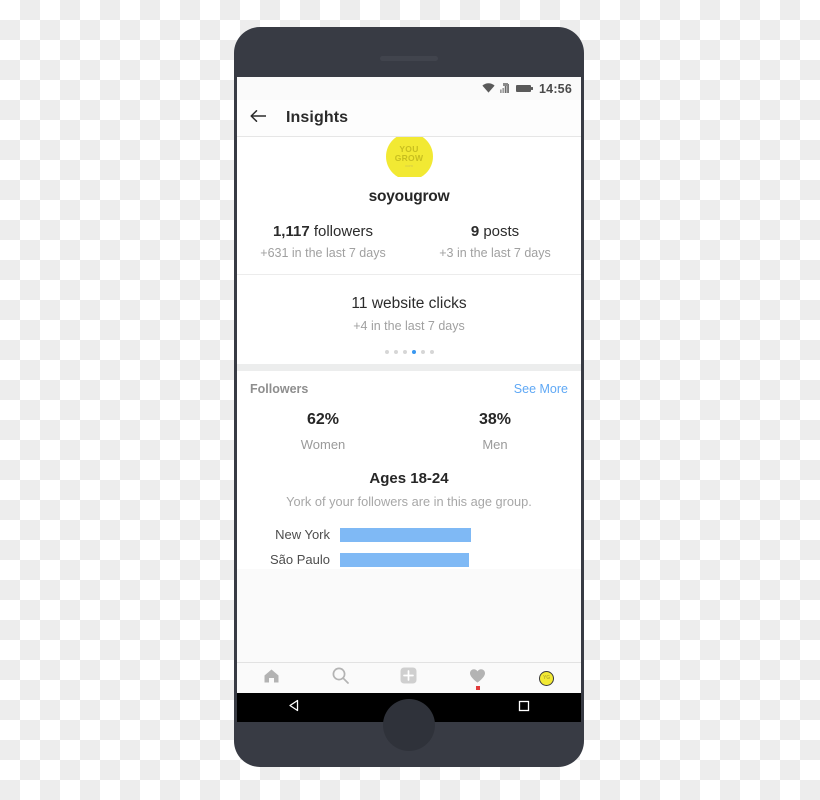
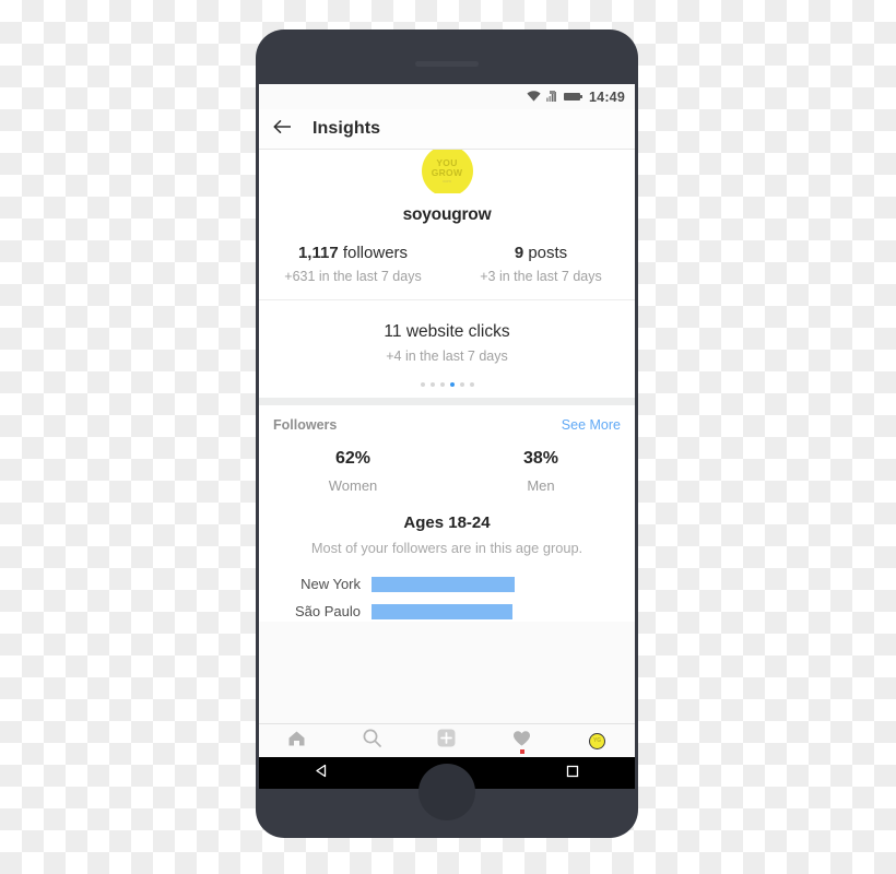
- 14:56
+ 14:49
  Insights
  YOU
  GROW
  soyougrow
  1,117 followers
  +631 in the last 7 days
  9 posts
  +3 in the last 7 days
  11 website clicks
  +4 in the last 7 days
  Followers
  See More
  62%
  Women
  38%
  Men
  Ages 18-24
- York of your followers are in this age group.
+ Most of your followers are in this age group.
  New York
  São Paulo
